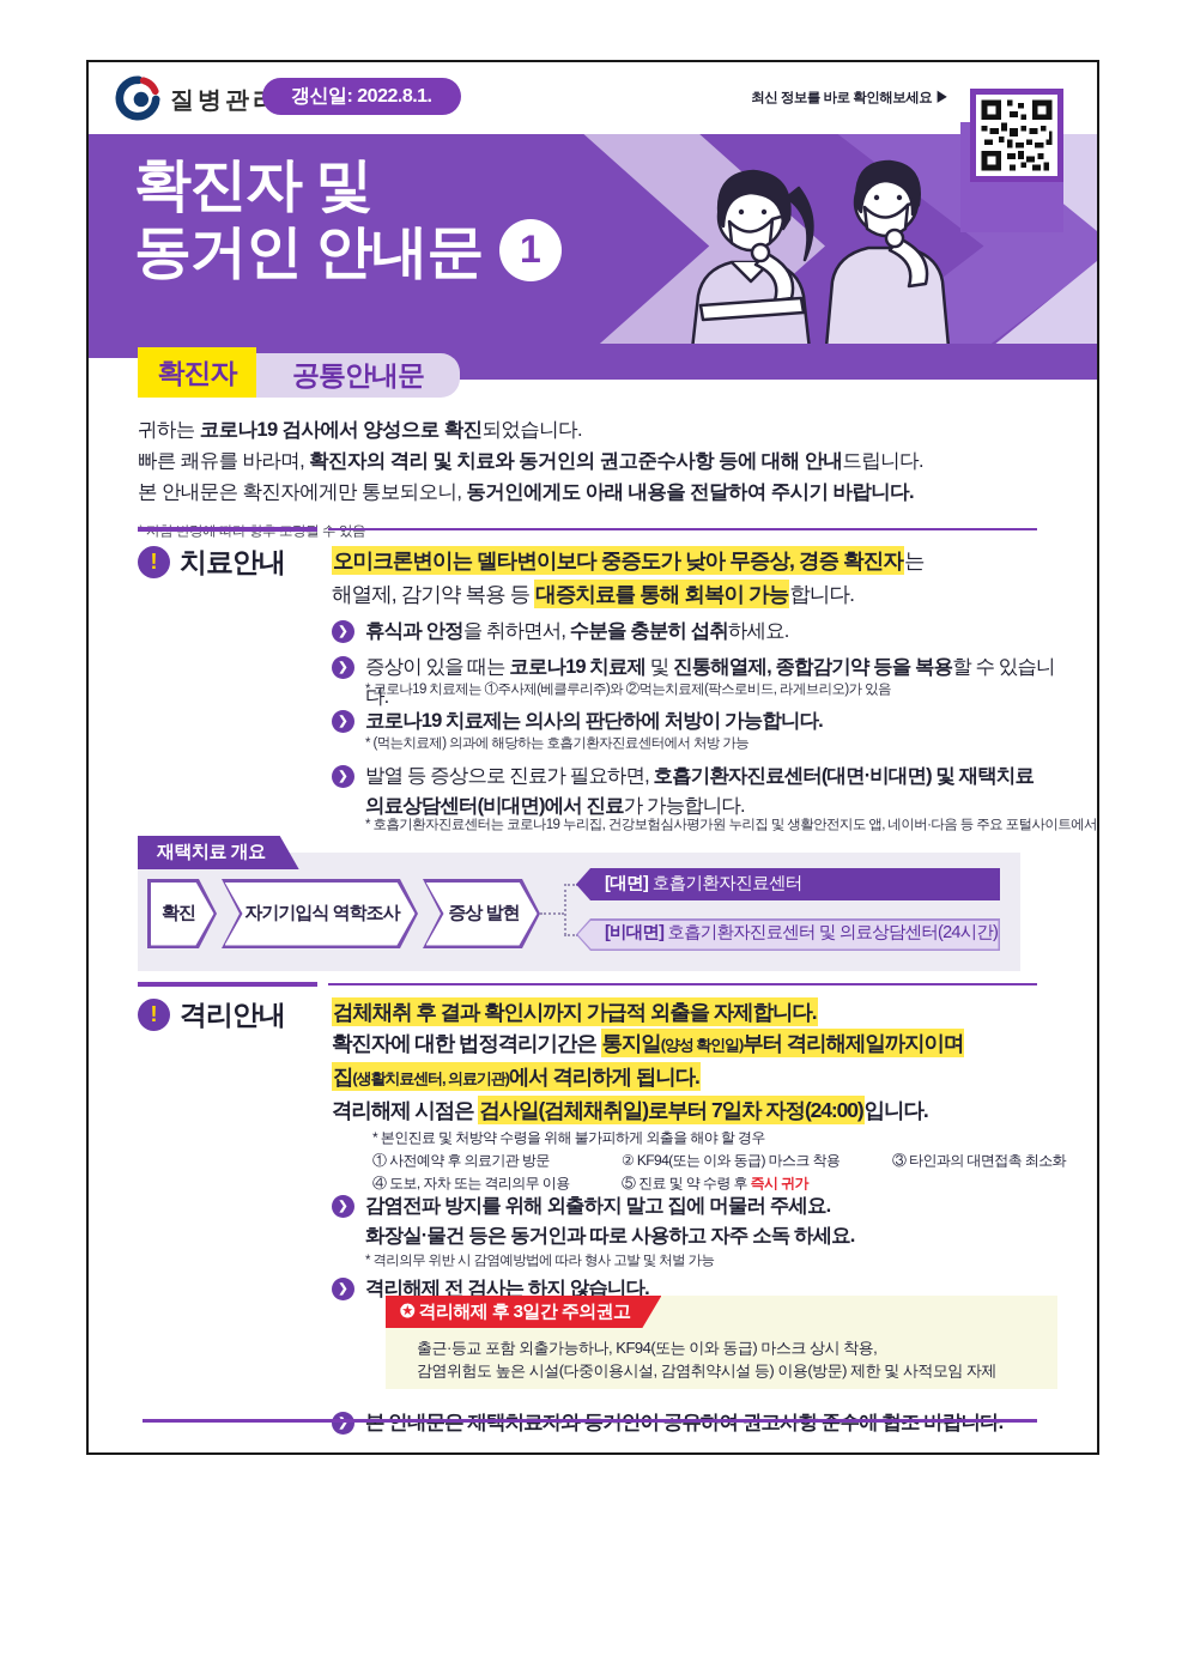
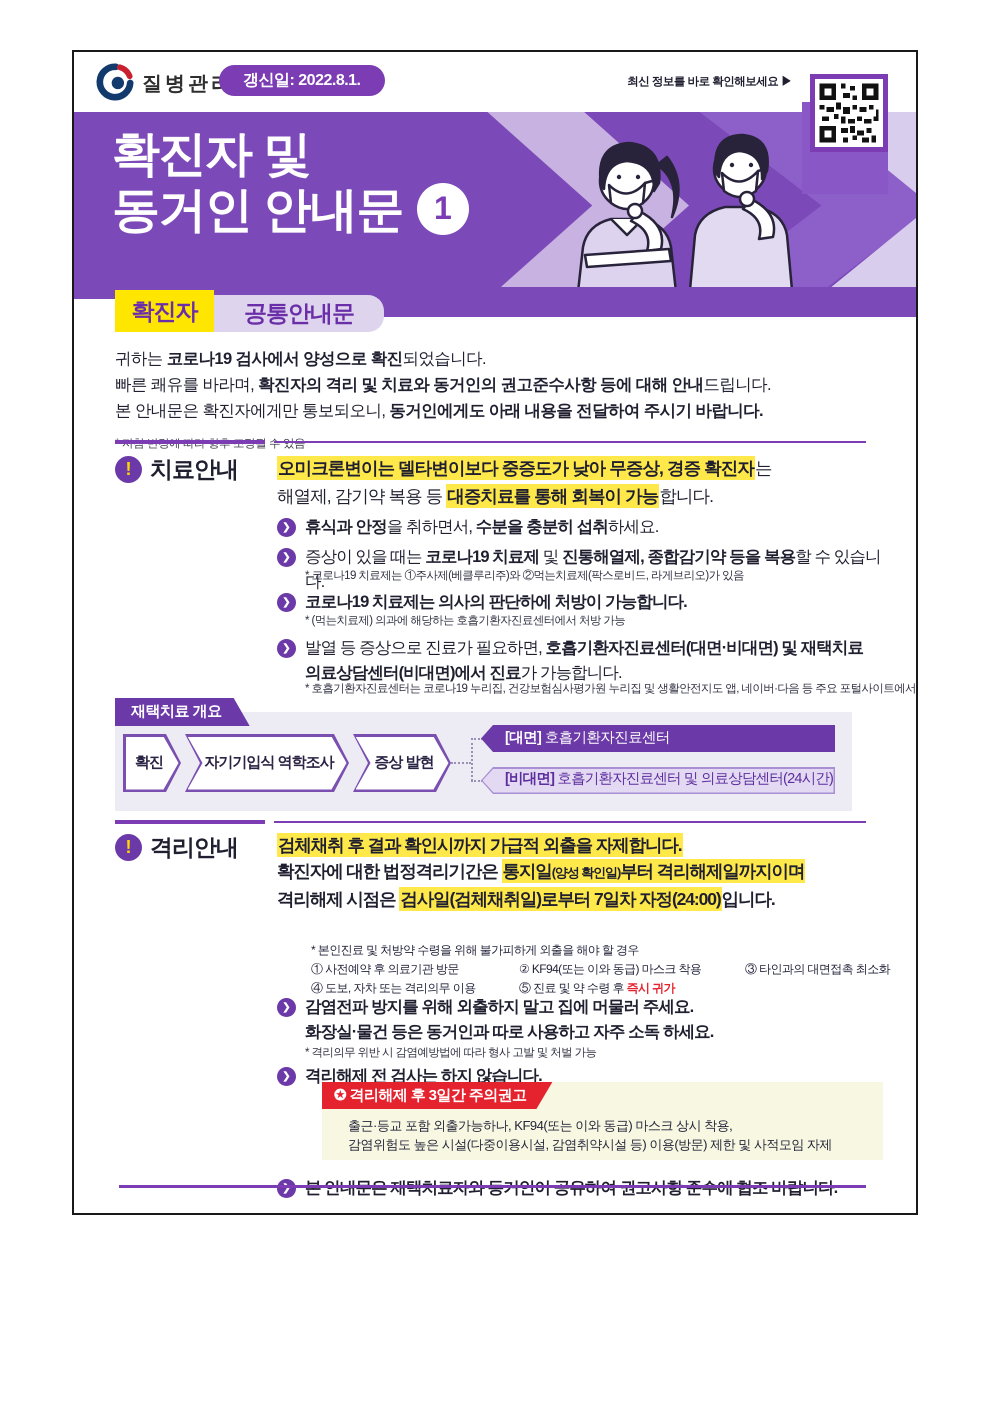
  갱신일: 2022.8.1.
  최신 정보를 바로 확인해보세요 ▶
  확진자 및
  동거인 안내문 1
  확진자
  공통안내문
  귀하는 코로나19 검사에서 양성으로 확진되었습니다.
  빠른 쾌유를 바라며, 확진자의 격리 및 치료와 동거인의 권고준수사항 등에 대해 안내드립니다.
  본 안내문은 확진자에게만 통보되오니, 동거인에게도 아래 내용을 전달하여 주시기 바랍니다.
  * 지침 변경에 따라 향후 조정될 수 있음
  !
  치료안내
  오미크론변이는 델타변이보다 중증도가 낮아 무증상, 경증 확진자는
  해열제, 감기약 복용 등 대증치료를 통해 회복이 가능합니다.
  ❯
  휴식과 안정을 취하면서, 수분을 충분히 섭취하세요.
  ❯
  증상이 있을 때는 코로나19 치료제 및 진통해열제, 종합감기약 등을 복용할 수 있습니다.
  * 코로나19 치료제는 ①주사제(베클루리주)와 ②먹는치료제(팍스로비드, 라게브리오)가 있음
  ❯
  코로나19 치료제는 의사의 판단하에 처방이 가능합니다.
  * (먹는치료제) 의과에 해당하는 호흡기환자진료센터에서 처방 가능
  ❯
  발열 등 증상으로 진료가 필요하면, 호흡기환자진료센터(대면·비대면) 및 재택치료
  의료상담센터(비대면)에서 진료가 가능합니다.
  * 호흡기환자진료센터는 코로나19 누리집, 건강보험심사평가원 누리집 및 생활안전지도 앱, 네이버·다음 등 주요 포털사이트에서
  재택치료 개요
  확진
  자기기입식 역학조사
  증상 발현
  [대면] 호흡기환자진료센터
  [비대면] 호흡기환자진료센터 및 의료상담센터(24시간)
  !
  격리안내
  검체채취 후 결과 확인시까지 가급적 외출을 자제합니다.
  확진자에 대한 법정격리기간은 통지일(양성 확인일)부터 격리해제일까지이며
- 집(생활치료센터, 의료기관)에서 격리하게 됩니다.
  격리해제 시점은 검사일(검체채취일)로부터 7일차 자정(24:00)입니다.
  * 본인진료 및 처방약 수령을 위해 불가피하게 외출을 해야 할 경우
  ① 사전예약 후 의료기관 방문 ② KF94(또는 이와 동급) 마스크 착용 ③ 타인과의 대면접촉 최소화
  ④ 도보, 자차 또는 격리의무 이용 ⑤ 진료 및 약 수령 후 즉시 귀가
  ❯
  감염전파 방지를 위해 외출하지 말고 집에 머물러 주세요.
  화장실·물건 등은 동거인과 따로 사용하고 자주 소독 하세요.
  * 격리의무 위반 시 감염예방법에 따라 형사 고발 및 처벌 가능
  ❯
  격리해제 전 검사는 하지 않습니다.
  ✪ 격리해제 후 3일간 주의권고
  출근·등교 포함 외출가능하나, KF94(또는 이와 동급) 마스크 상시 착용,
  감염위험도 높은 시설(다중이용시설, 감염취약시설 등) 이용(방문) 제한 및 사적모임 자제
  ❯
  본 안내문은 재택치료자와 동거인이 공유하여 권고사항 준수에 협조 바랍니다.
